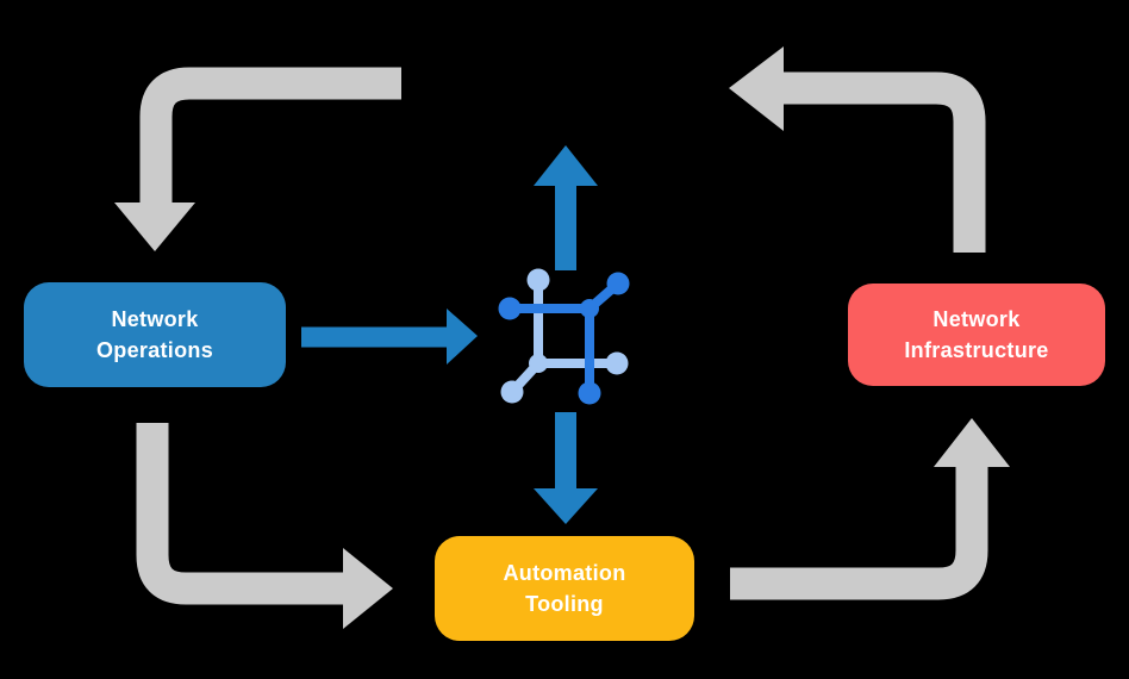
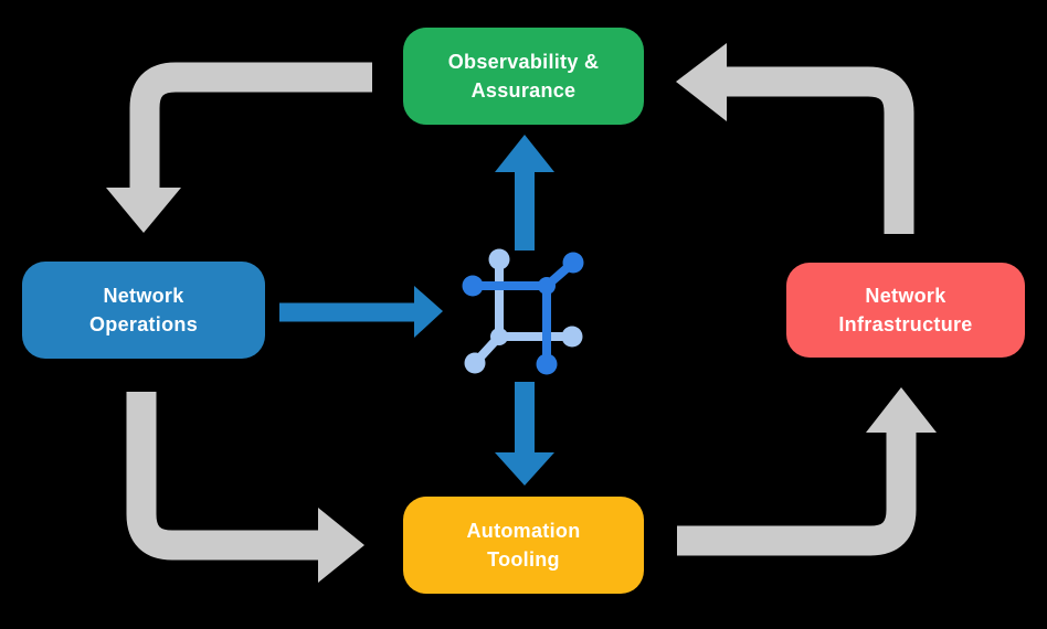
+ Observability &
+ Assurance
  Network
  Operations
  Network
  Infrastructure
  Automation
  Tooling
